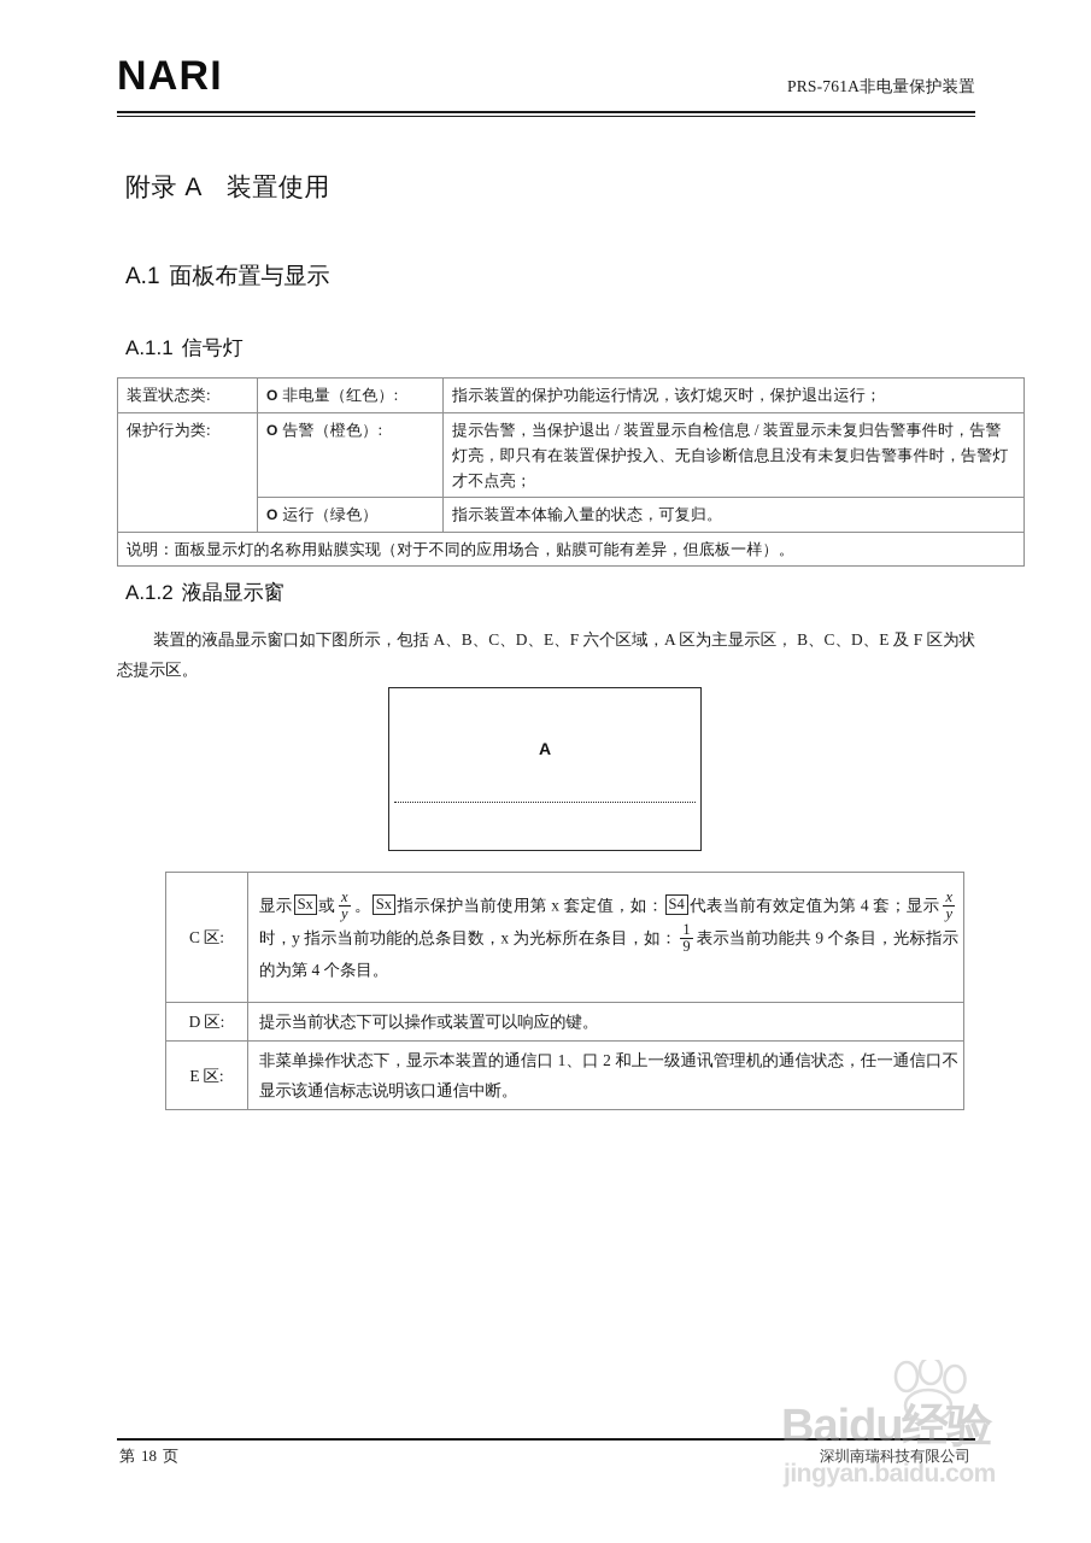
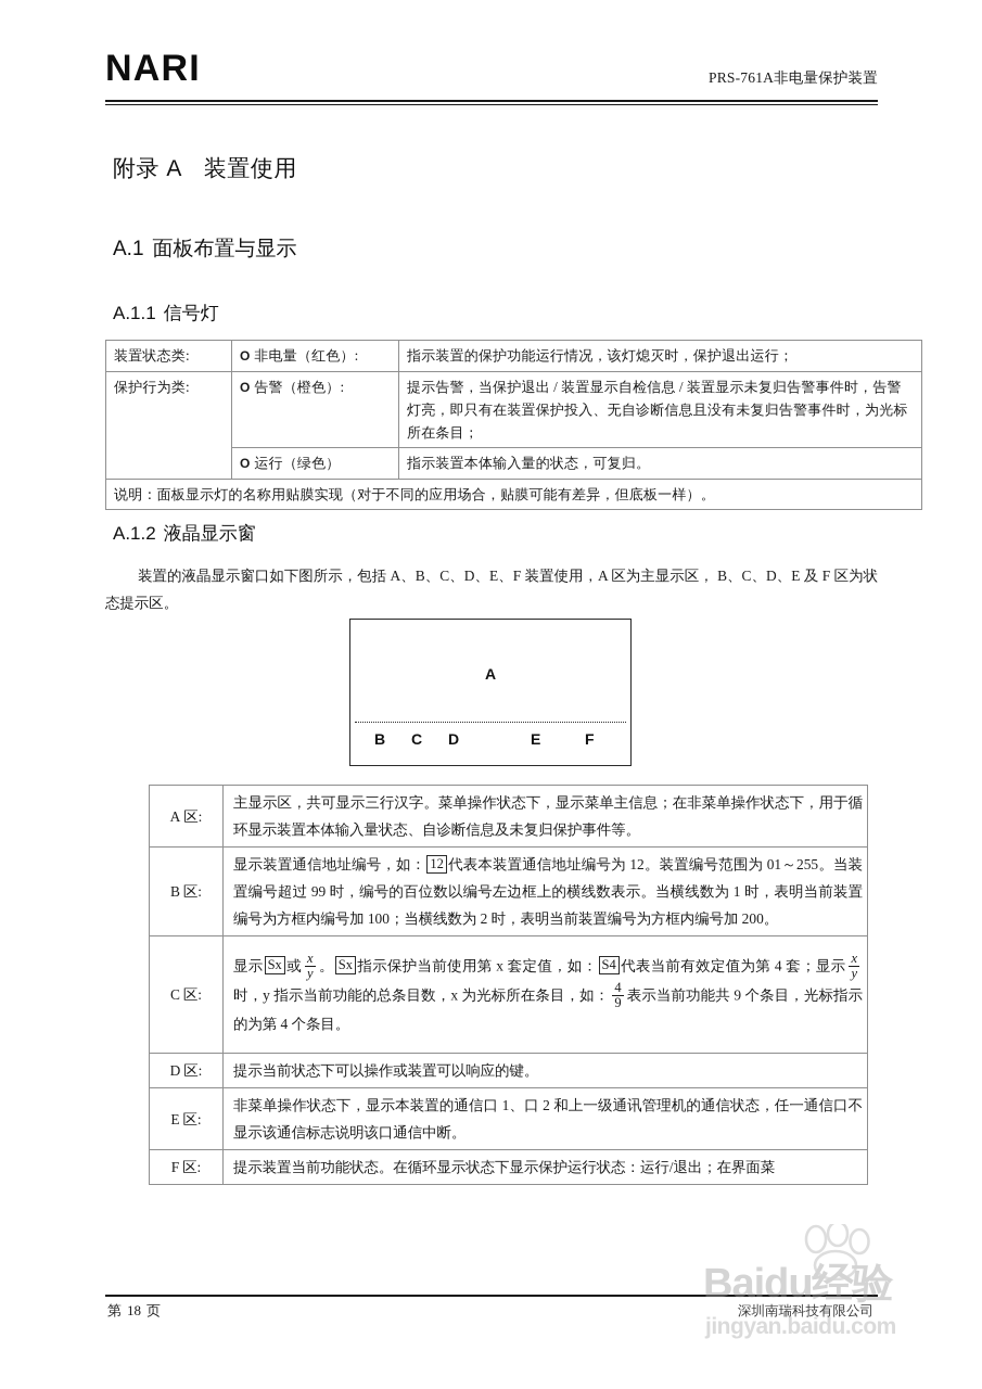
  NARI
  PRS-761A非电量保护装置
  附录 A 装置使用
  A.1 面板布置与显示
  A.1.1 信号灯
  装置状态类:	O 非电量（红色）:	指示装置的保护功能运行情况，该灯熄灭时，保护退出运行；
- 保护行为类:	O 告警（橙色）:	提示告警，当保护退出 / 装置显示自检信息 / 装置显示未复归告警事件时，告警灯亮，即只有在装置保护投入、无自诊断信息且没有未复归告警事件时，告警灯才不点亮；
+ 保护行为类:	O 告警（橙色）:	提示告警，当保护退出 / 装置显示自检信息 / 装置显示未复归告警事件时，告警灯亮，即只有在装置保护投入、无自诊断信息且没有未复归告警事件时，为光标所在条目；
  O 运行（绿色）	指示装置本体输入量的状态，可复归。
  说明：面板显示灯的名称用贴膜实现（对于不同的应用场合，贴膜可能有差异，但底板一样）。
  A.1.2 液晶显示窗
- 装置的液晶显示窗口如下图所示，包括 A、B、C、D、E、F 六个区域，A 区为主显示区， B、C、D、E 及 F 区为状态提示区。
+ 装置的液晶显示窗口如下图所示，包括 A、B、C、D、E、F 装置使用，A 区为主显示区， B、C、D、E 及 F 区为状态提示区。
  A
+ B
+ C
+ D
+ E
+ F
+ A 区:	主显示区，共可显示三行汉字。菜单操作状态下，显示菜单主信息；在非菜单操作状态下，用于循环显示装置本体输入量状态、自诊断信息及未复归保护事件等。
+ B 区:	显示装置通信地址编号，如： 12 代表本装置通信地址编号为 12。装置编号范围为 01～255。当装置编号超过 99 时，编号的百位数以编号左边框上的横线数表示。当横线数为 1 时，表明当前装置编号为方框内编号加 100；当横线数为 2 时，表明当前装置编号为方框内编号加 200。
- C 区:	显示 Sx 或 xy。 Sx 指示保护当前使用第 x 套定值，如： S4 代表当前有效定值为第 4 套；显示 xy时，y 指示当前功能的总条目数，x 为光标所在条目，如： 19表示当前功能共 9 个条目，光标指示的为第 4 个条目。
+ C 区:	显示 Sx 或 xy。 Sx 指示保护当前使用第 x 套定值，如： S4 代表当前有效定值为第 4 套；显示 xy时，y 指示当前功能的总条目数，x 为光标所在条目，如： 49表示当前功能共 9 个条目，光标指示的为第 4 个条目。
  D 区:	提示当前状态下可以操作或装置可以响应的键。
  E 区:	非菜单操作状态下，显示本装置的通信口 1、口 2 和上一级通讯管理机的通信状态，任一通信口不显示该通信标志说明该口通信中断。
+ F 区:	提示装置当前功能状态。在循环显示状态下显示保护运行状态：运行/退出；在界面菜
  第 18 页
  深圳南瑞科技有限公司
  Baidu经验
  jingyan.baidu.com
